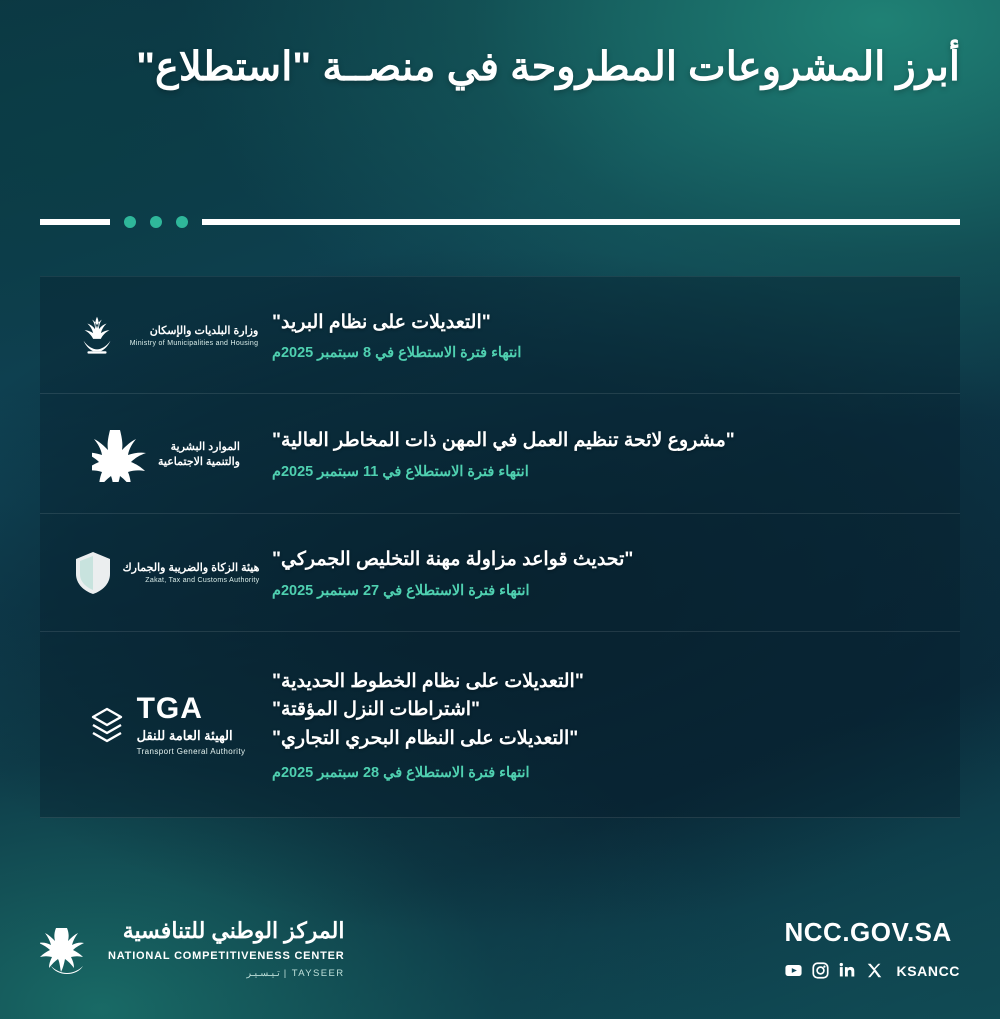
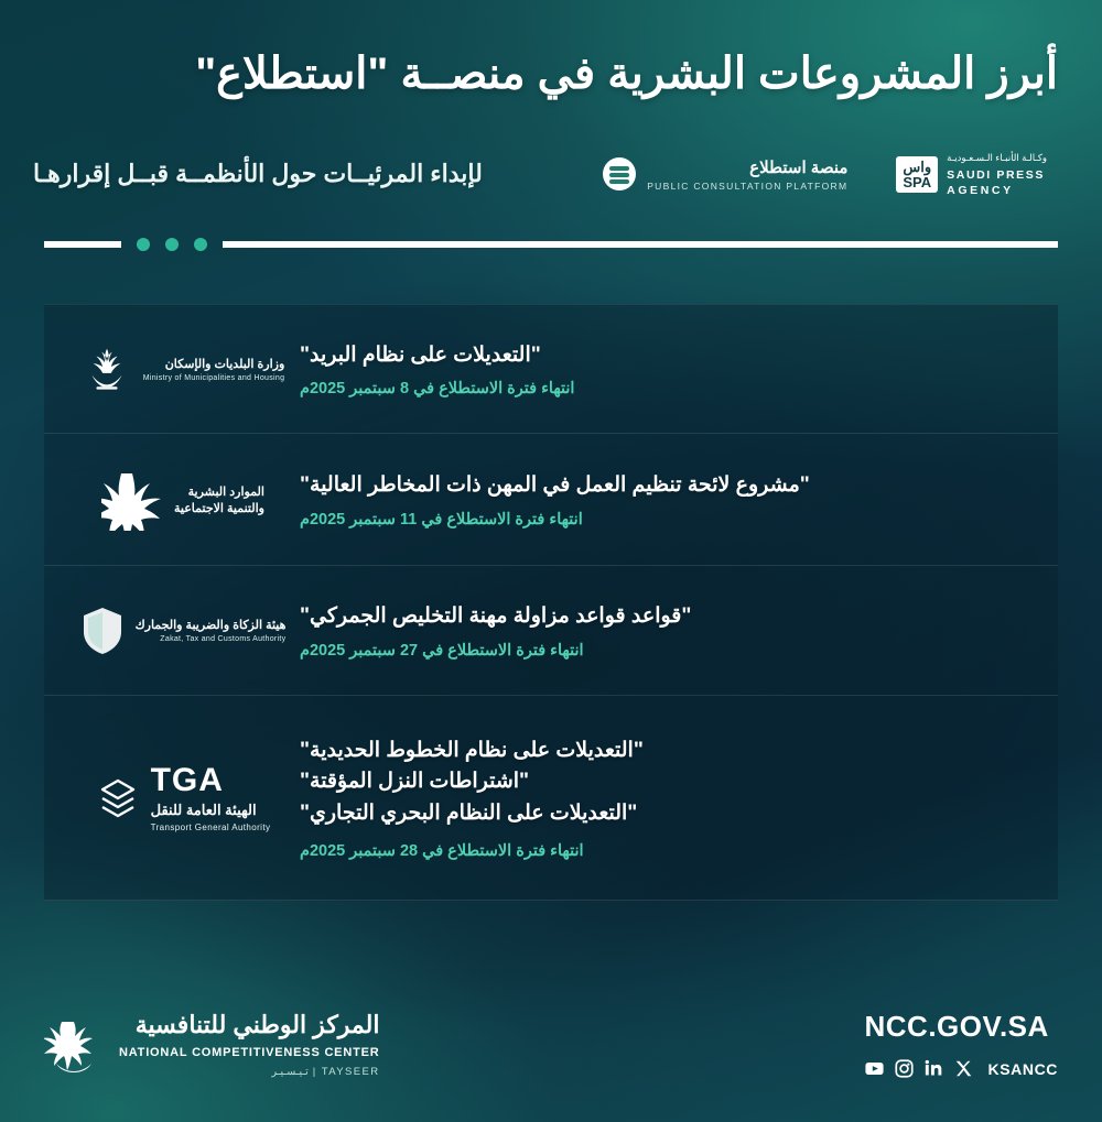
- أبرز المشروعات المطروحة في منصــة "استطلاع"
+ أبرز المشروعات البشرية في منصــة "استطلاع"
+ لإبداء المرئيــات حول الأنظمــة قبــل إقرارهـا
+ وكـالـة الأنبـاء الـسـعـوديـة
+ SAUDI PRESS
+ AGENCY
+ واس
+ SPA
+ منصة استطلاع
+ PUBLIC CONSULTATION PLATFORM
  وزارة البلديات والإسكان
  "التعديلات على نظام البريد"
  انتهاء فترة الاستطلاع في 8 سبتمبر 2025م
  الموارد البشرية
  والتنمية الاجتماعية
  "مشروع لائحة تنظيم العمل في المهن ذات المخاطر العالية"
  انتهاء فترة الاستطلاع في 11 سبتمبر 2025م
  هيئة الزكاة والضريبة والجمارك
- "تحديث قواعد مزاولة مهنة التخليص الجمركي"
+ "قواعد قواعد مزاولة مهنة التخليص الجمركي"
  انتهاء فترة الاستطلاع في 27 سبتمبر 2025م
  TGA
  الهيئة العامة للنقل
  Transport General Authority
  "التعديلات على نظام الخطوط الحديدية"
  "اشتراطات النزل المؤقتة"
  "التعديلات على النظام البحري التجاري"
  انتهاء فترة الاستطلاع في 28 سبتمبر 2025م
  المركز الوطني للتنافسية
  NATIONAL COMPETITIVENESS CENTER
  TAYSEER | تـيـسـيـر
  NCC.GOV.SA
  KSANCC
